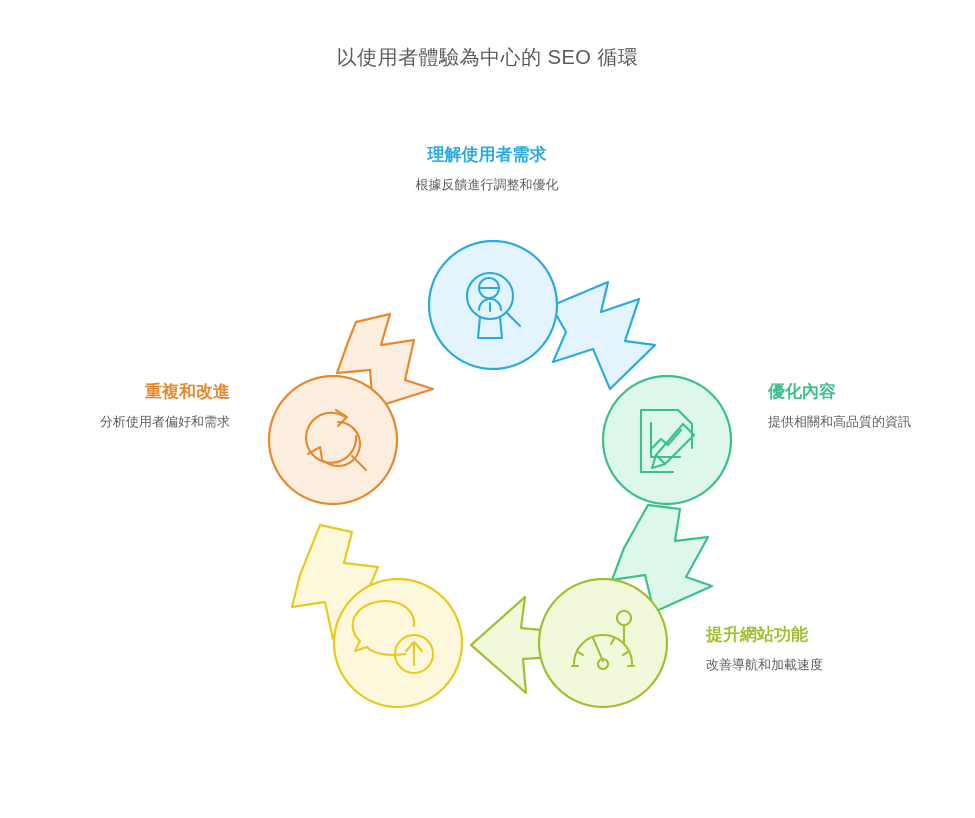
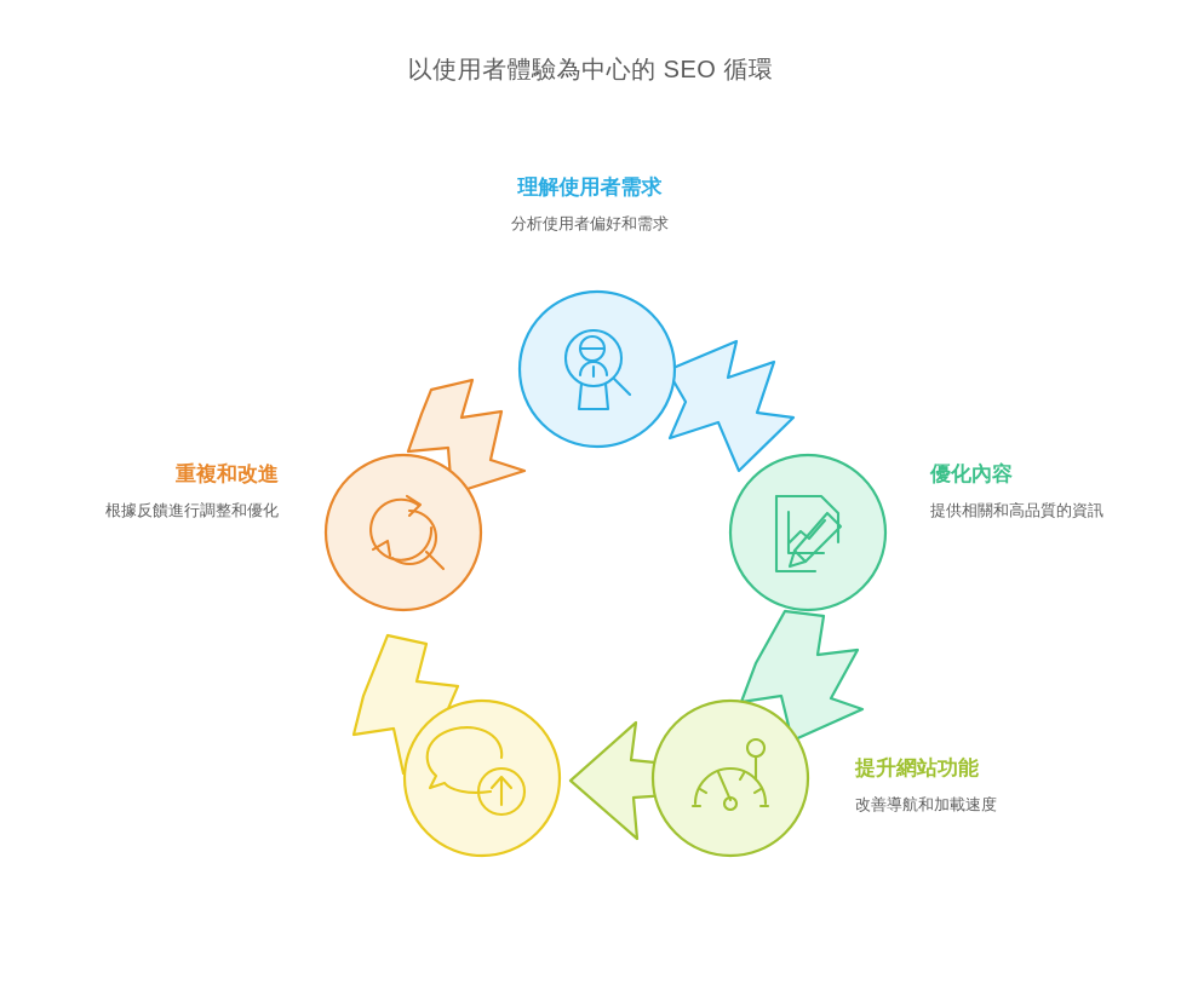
  以使用者體驗為中心的 SEO 循環
  理解使用者需求
- 根據反饋進行調整和優化
+ 分析使用者偏好和需求
  優化內容
  提供相關和高品質的資訊
  提升網站功能
  改善導航和加載速度
  重複和改進
- 分析使用者偏好和需求
+ 根據反饋進行調整和優化
